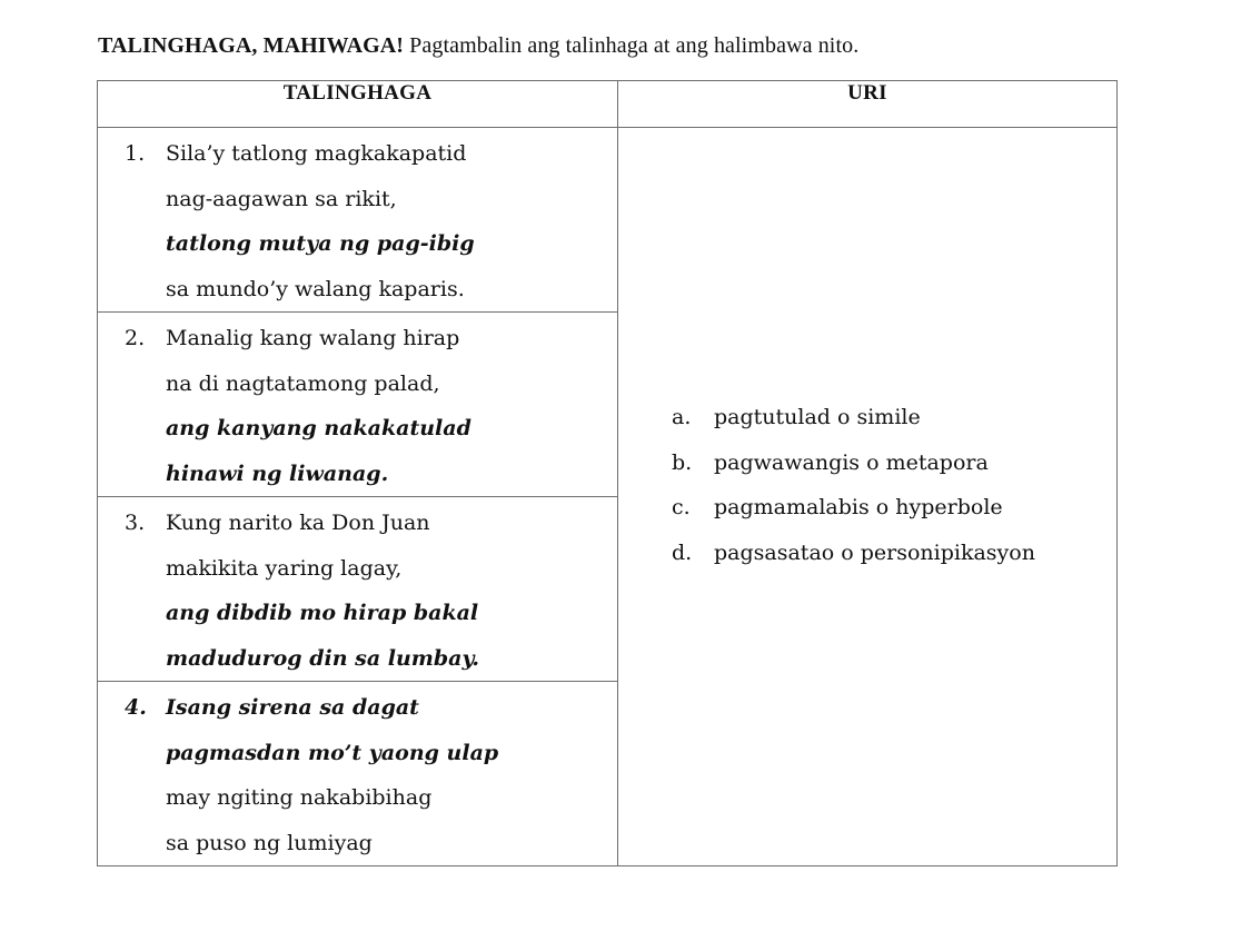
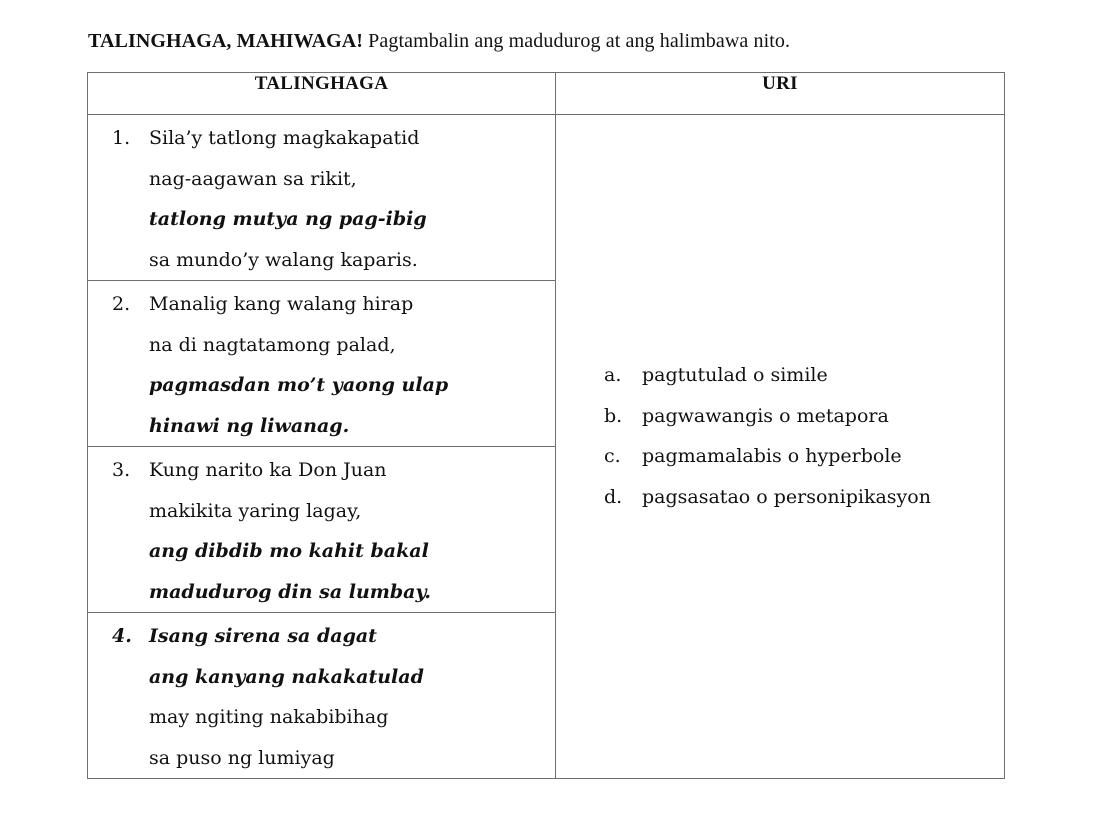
- TALINGHAGA, MAHIWAGA! Pagtambalin ang talinhaga at ang halimbawa nito.
+ TALINGHAGA, MAHIWAGA! Pagtambalin ang madudurog at ang halimbawa nito.
  TALINGHAGA	URI
  1. Sila’y tatlong magkakapatid nag-aagawan sa rikit, tatlong mutya ng pag-ibig sa mundo’y walang kaparis.	a. pagtutulad o simile b. pagwawangis o metapora c. pagmamalabis o hyperbole d. pagsasatao o personipikasyon
- 2. Manalig kang walang hirap na di nagtatamong palad, ang kanyang nakakatulad hinawi ng liwanag.
+ 2. Manalig kang walang hirap na di nagtatamong palad, pagmasdan mo’t yaong ulap hinawi ng liwanag.
- 3. Kung narito ka Don Juan makikita yaring lagay, ang dibdib mo hirap bakal madudurog din sa lumbay.
+ 3. Kung narito ka Don Juan makikita yaring lagay, ang dibdib mo kahit bakal madudurog din sa lumbay.
- 4. Isang sirena sa dagat pagmasdan mo’t yaong ulap may ngiting nakabibihag sa puso ng lumiyag
+ 4. Isang sirena sa dagat ang kanyang nakakatulad may ngiting nakabibihag sa puso ng lumiyag
